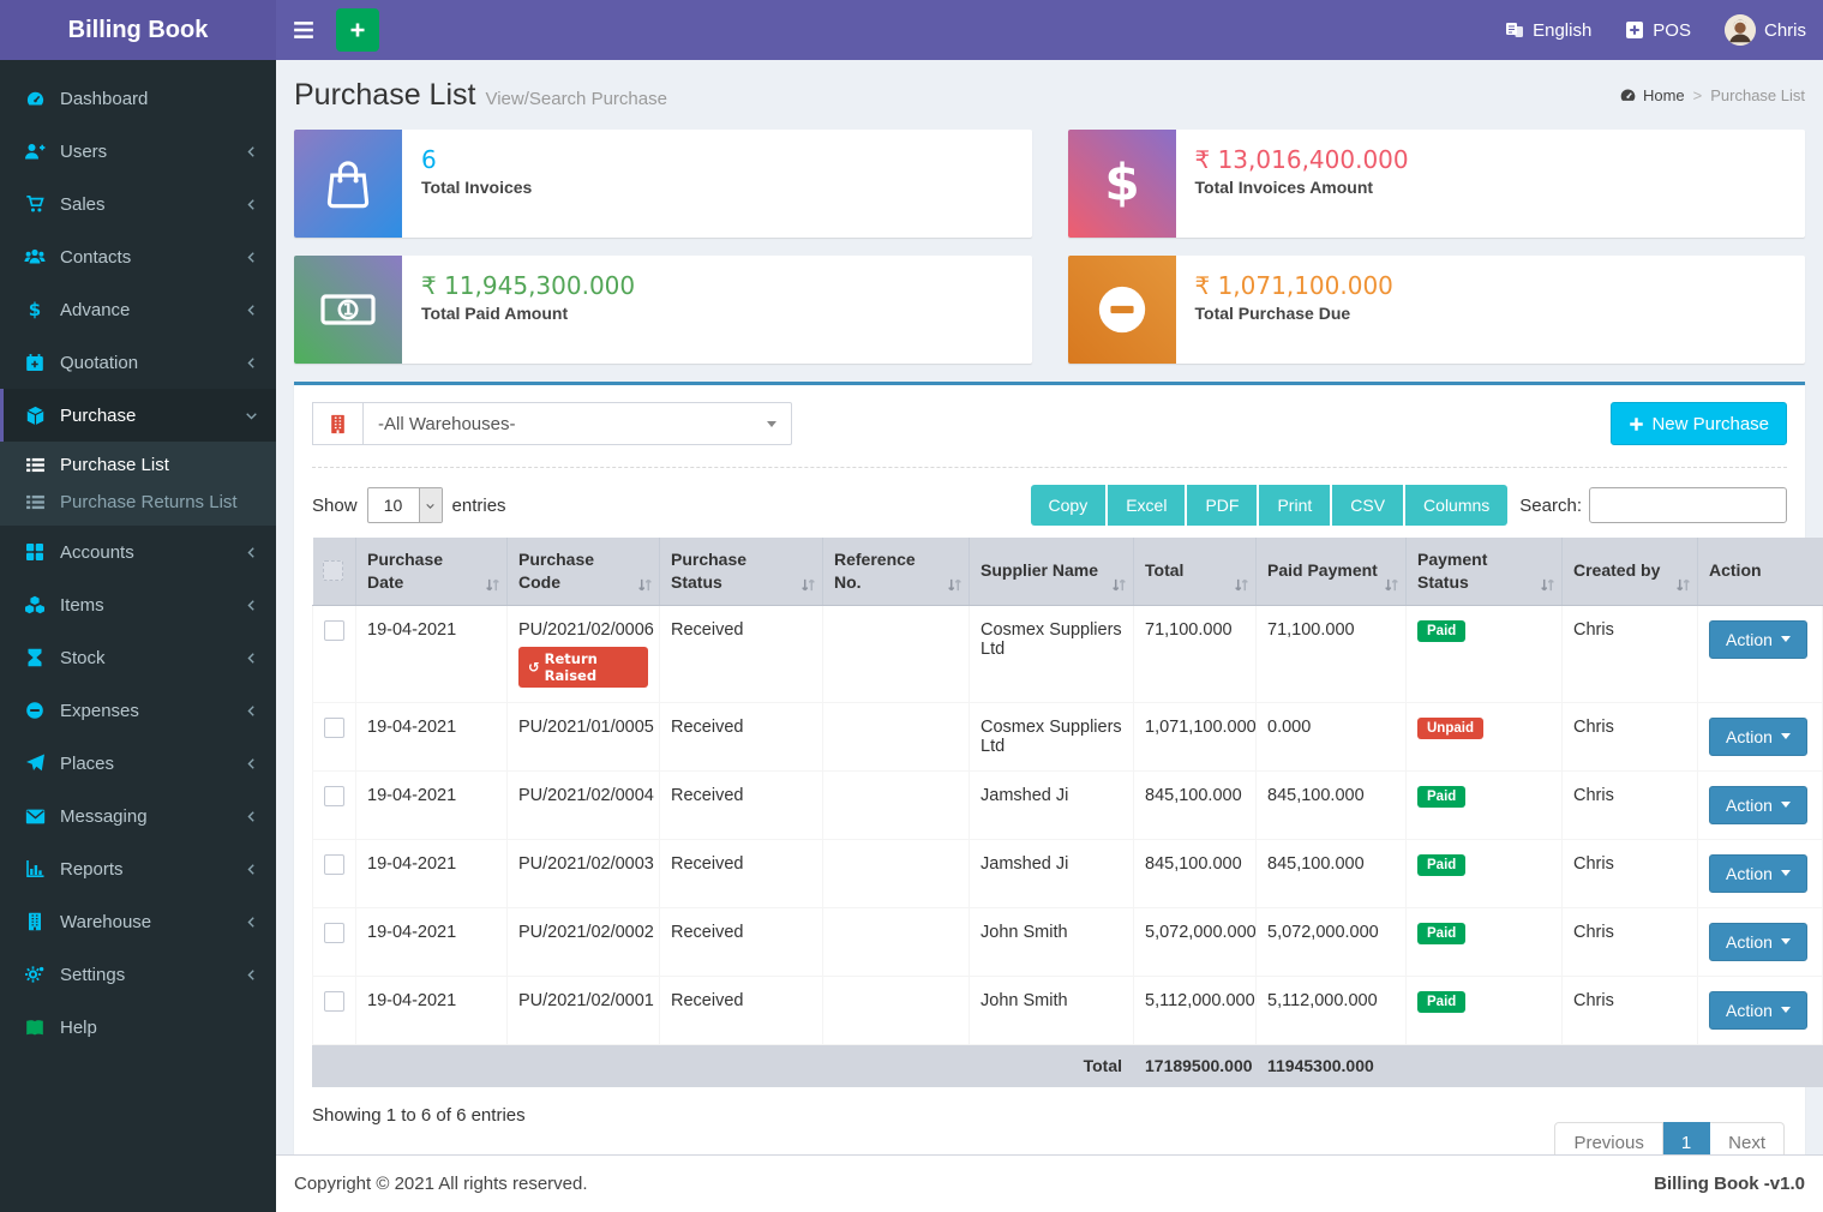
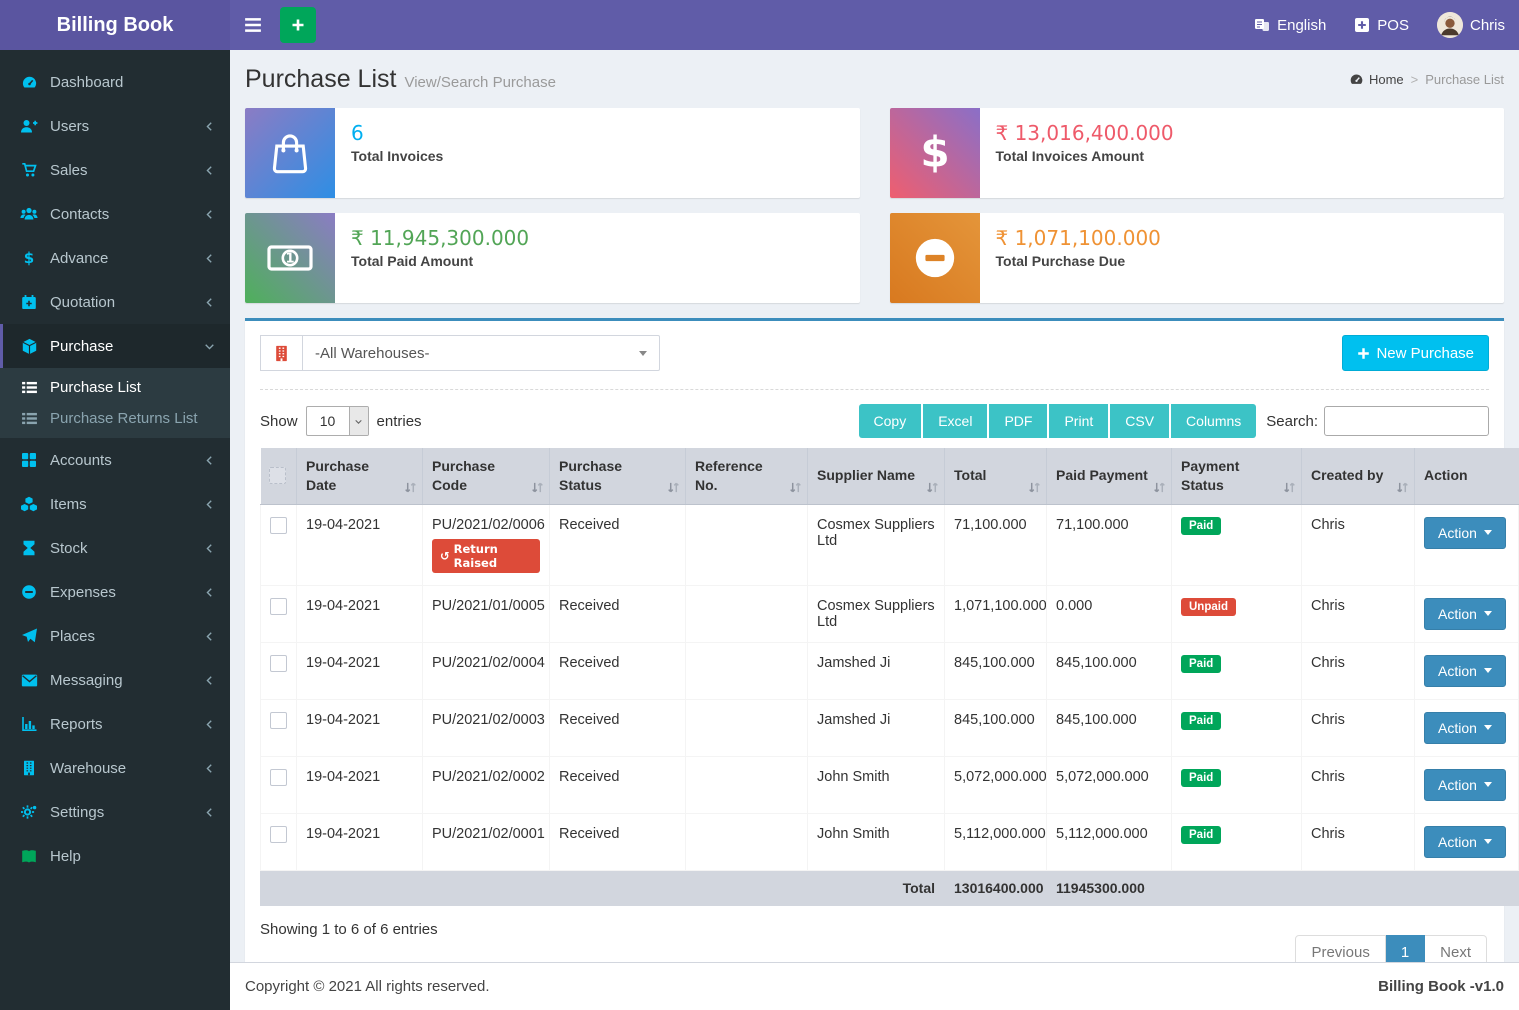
  Billing Book
  English
  POS
  Chris
  Dashboard
  Users
  Sales
  Contacts
  $
  Advance
  Quotation
  Purchase
  Purchase List
  Purchase Returns List
  Accounts
  Items
  Stock
  Expenses
  Places
  Messaging
  Reports
  Warehouse
  Settings
  Help
  Purchase List
  View/Search Purchase
  Home
  >
  Purchase List
  6
  Total Invoices
  $
  ₹ 13,016,400.000
  Total Invoices Amount
  1
  ₹ 11,945,300.000
  Total Paid Amount
  ₹ 1,071,100.000
  Total Purchase Due
  -All Warehouses-
  New Purchase
  Show
  10
  entries
  Copy
  Excel
  PDF
  Print
  CSV
  Columns
  Search:
  	Purchase Date	Purchase Code	Purchase Status	Reference No.	Supplier Name	Total	Paid Payment	Payment Status	Created by	Action
  	19-04-2021	PU/2021/02/0006 ↺Return Raised	Received		Cosmex Suppliers Ltd	71,100.000	71,100.000	Paid	Chris	Action
  	19-04-2021	PU/2021/01/0005	Received		Cosmex Suppliers Ltd	1,071,100.000	0.000	Unpaid	Chris	Action
  	19-04-2021	PU/2021/02/0004	Received		Jamshed Ji	845,100.000	845,100.000	Paid	Chris	Action
  	19-04-2021	PU/2021/02/0003	Received		Jamshed Ji	845,100.000	845,100.000	Paid	Chris	Action
  	19-04-2021	PU/2021/02/0002	Received		John Smith	5,072,000.000	5,072,000.000	Paid	Chris	Action
  	19-04-2021	PU/2021/02/0001	Received		John Smith	5,112,000.000	5,112,000.000	Paid	Chris	Action
- 					Total	17189500.000	11945300.000
+ 					Total	13016400.000	11945300.000
  Showing 1 to 6 of 6 entries
  Previous
  1
  Next
  Copyright © 2021 All rights reserved.
  Billing Book -v1.0
